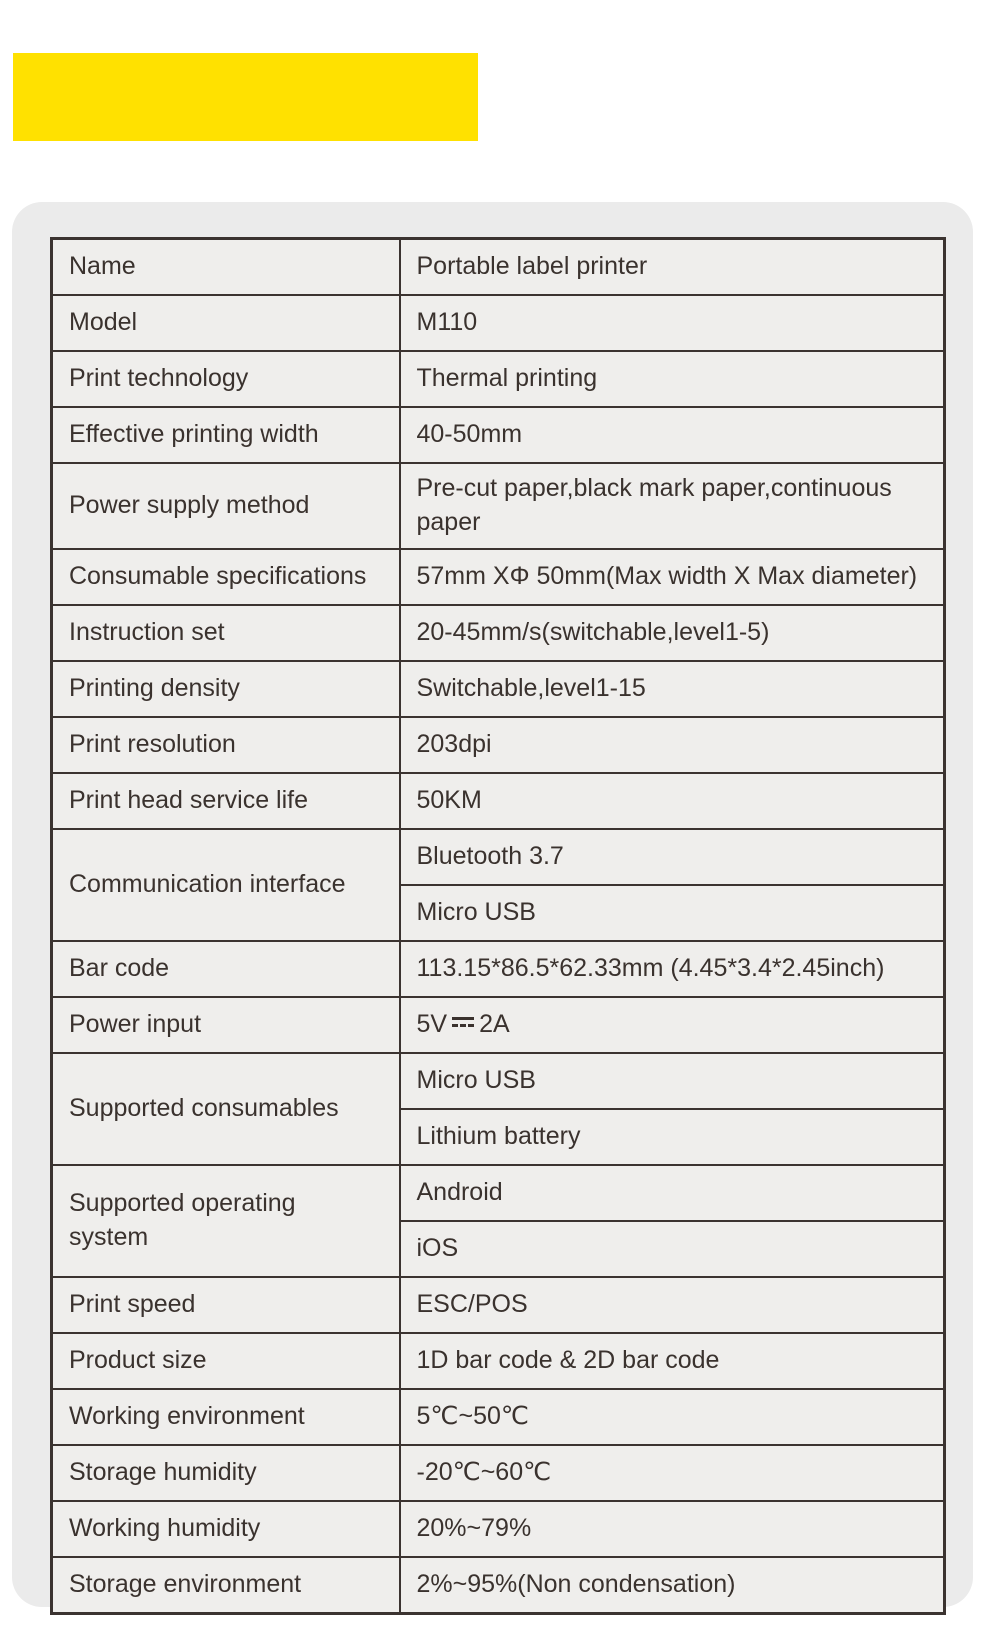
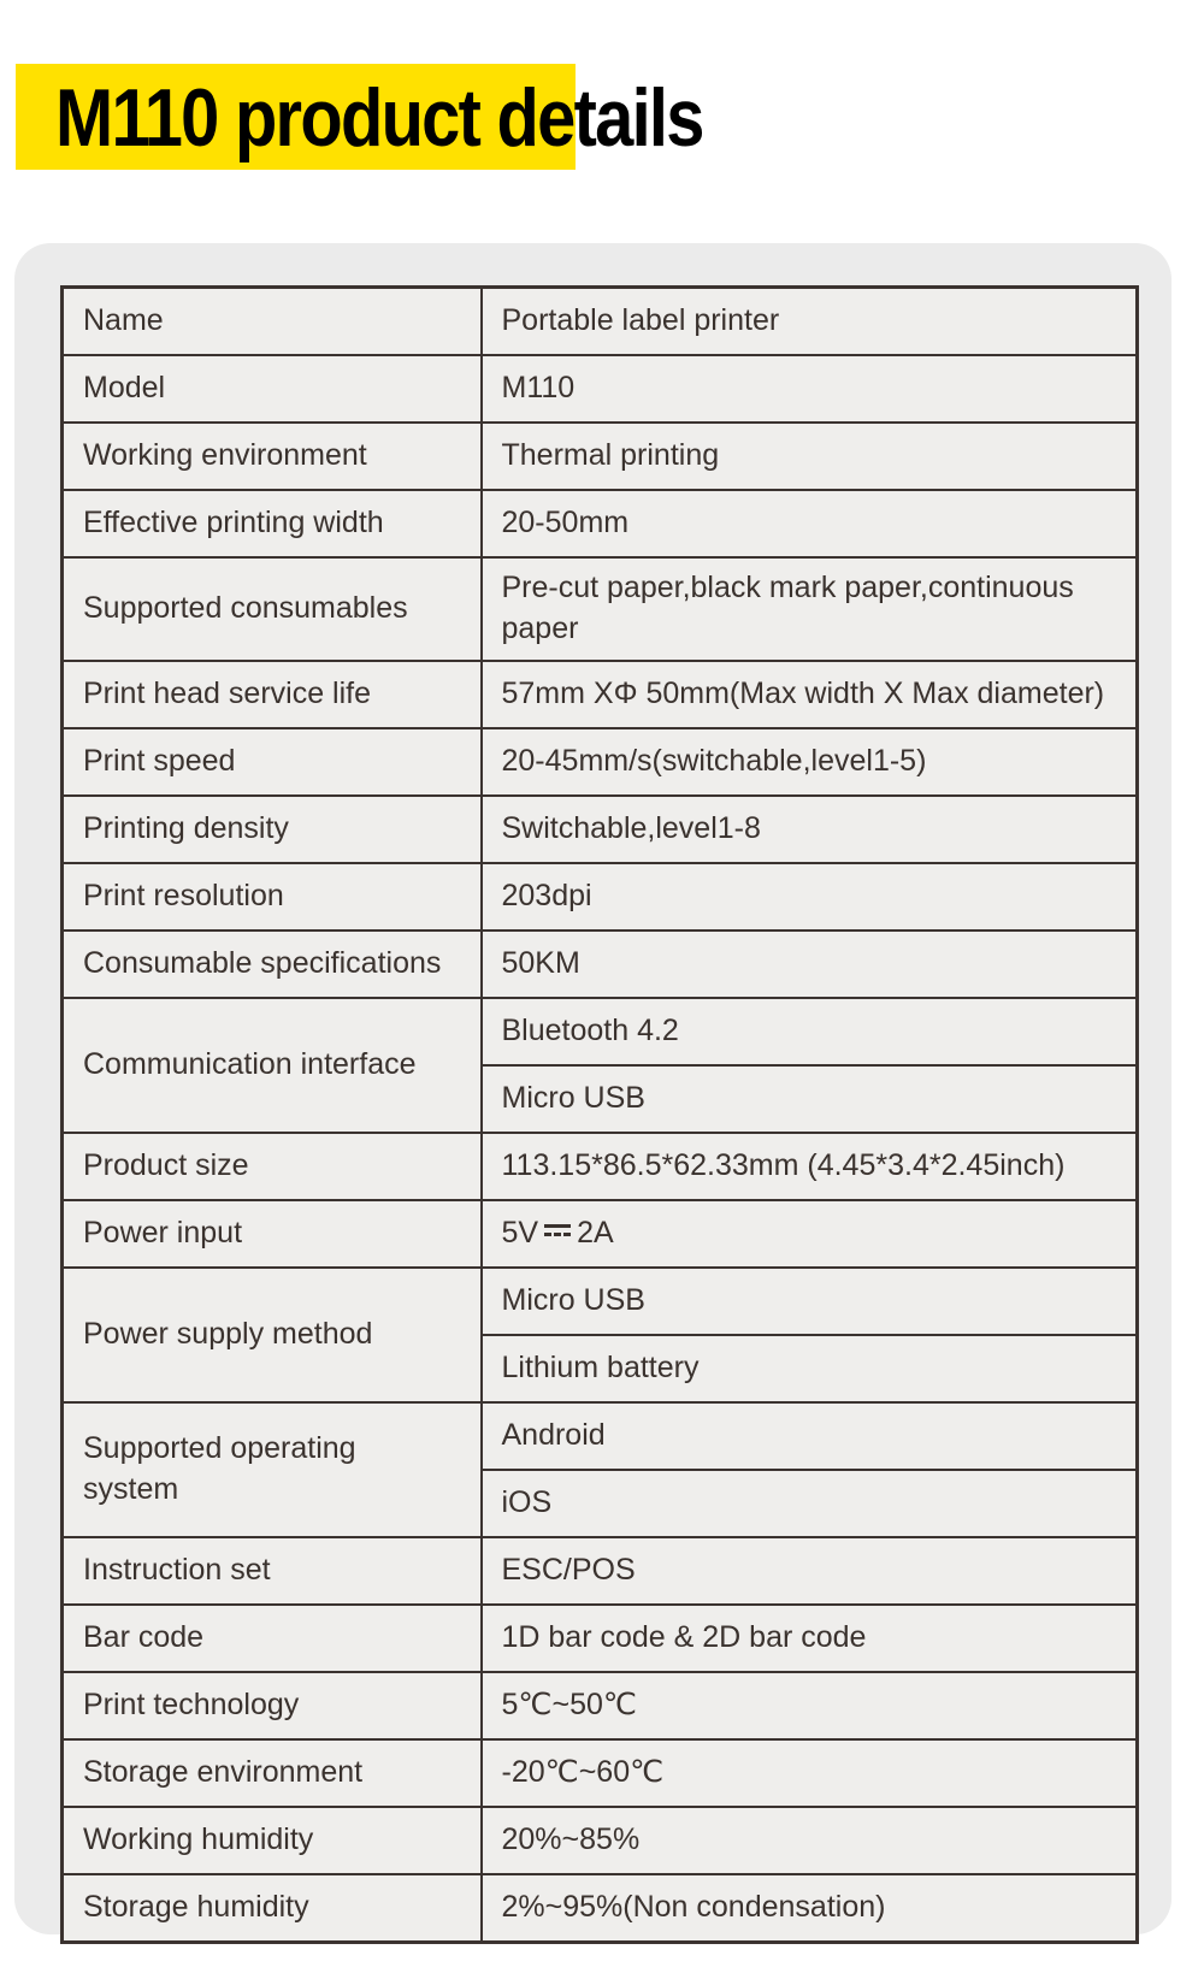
+ M110 product details
  Name	Portable label printer
  Model	M110
- Print technology	Thermal printing
+ Working environment	Thermal printing
- Effective printing width	40-50mm
+ Effective printing width	20-50mm
- Power supply method	Pre-cut paper,black mark paper,continuous paper
+ Supported consumables	Pre-cut paper,black mark paper,continuous paper
- Consumable specifications	57mm XΦ 50mm(Max width X Max diameter)
+ Print head service life	57mm XΦ 50mm(Max width X Max diameter)
- Instruction set	20-45mm/s(switchable,level1-5)
+ Print speed	20-45mm/s(switchable,level1-5)
- Printing density	Switchable,level1-15
+ Printing density	Switchable,level1-8
  Print resolution	203dpi
- Print head service life	50KM
+ Consumable specifications	50KM
- Communication interface	Bluetooth 3.7
+ Communication interface	Bluetooth 4.2
  Micro USB
- Bar code	113.15*86.5*62.33mm (4.45*3.4*2.45inch)
+ Product size	113.15*86.5*62.33mm (4.45*3.4*2.45inch)
  Power input	5V 2A
- Supported consumables	Micro USB
+ Power supply method	Micro USB
  Lithium battery
  Supported operating system	Android
  iOS
- Print speed	ESC/POS
+ Instruction set	ESC/POS
- Product size	1D bar code & 2D bar code
+ Bar code	1D bar code & 2D bar code
- Working environment	5℃~50℃
+ Print technology	5℃~50℃
- Storage humidity	-20℃~60℃
+ Storage environment	-20℃~60℃
- Working humidity	20%~79%
+ Working humidity	20%~85%
- Storage environment	2%~95%(Non condensation)
+ Storage humidity	2%~95%(Non condensation)
